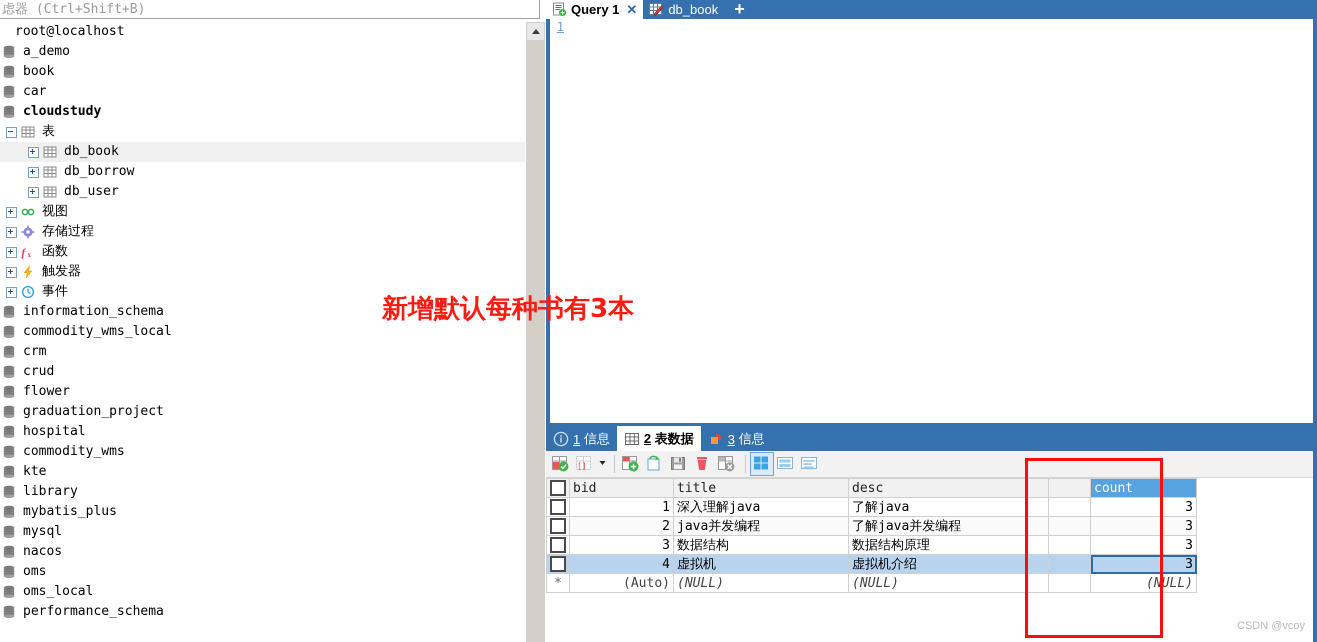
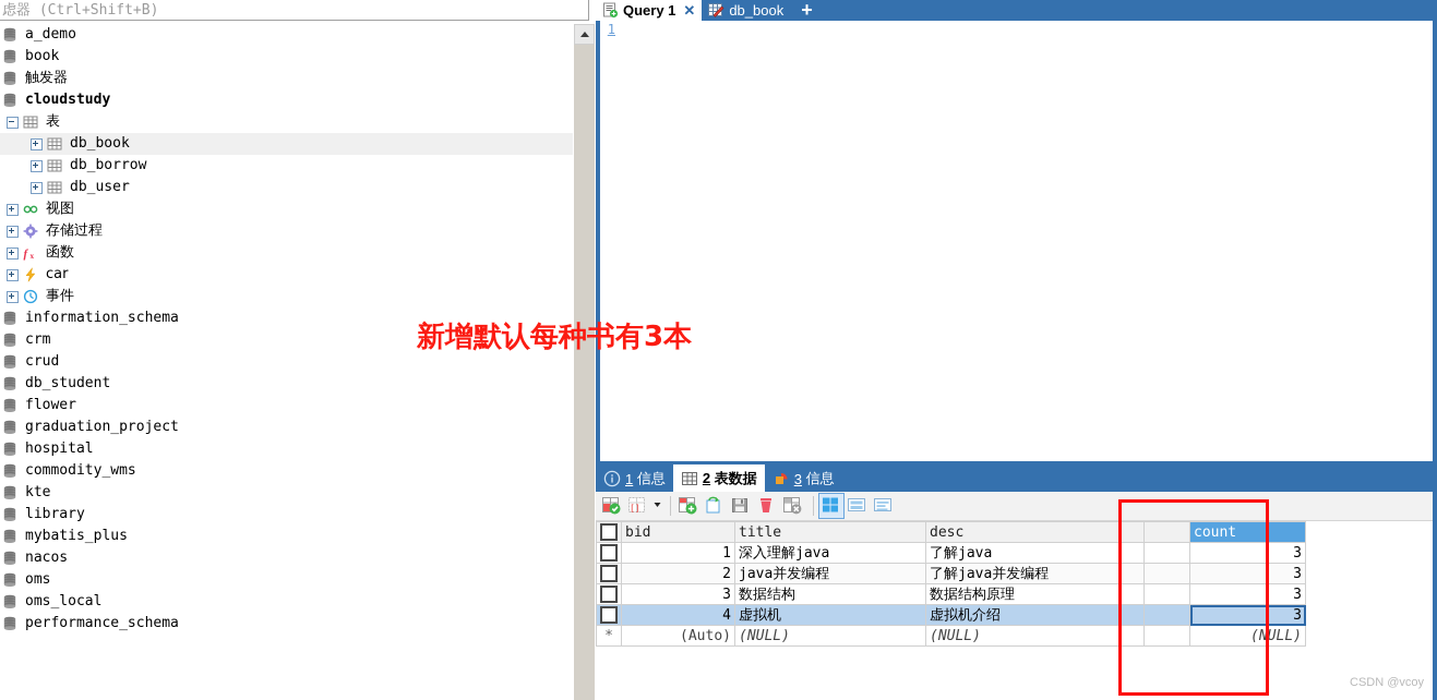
  虑器 (Ctrl+Shift+B)
- root@localhost
  a_demo
  book
- car
+ 触发器
  cloudstudy
  表
  db_book
  db_borrow
  db_user
  视图
  存储过程
  f
  x
  函数
- 触发器
+ car
  事件
  information_schema
- commodity_wms_local
  crm
  crud
+ db_student
  flower
  graduation_project
  hospital
  commodity_wms
  kte
  library
  mybatis_plus
- mysql
  nacos
  oms
  oms_local
  performance_schema
  Query 1
  ✕
  db_book
  +
  1
  1
  信息
  2
  表数据
  3
  信息
  []
  	bid	title	desc		count
  	1	深入理解java	了解java		3
  	2	java并发编程	了解java并发编程		3
  	3	数据结构	数据结构原理		3
  	4	虚拟机	虚拟机介绍		3
  *	(Auto)	(NULL)	(NULL)		(NULL)
  新增默认每种书有3本
  CSDN @vcoy
